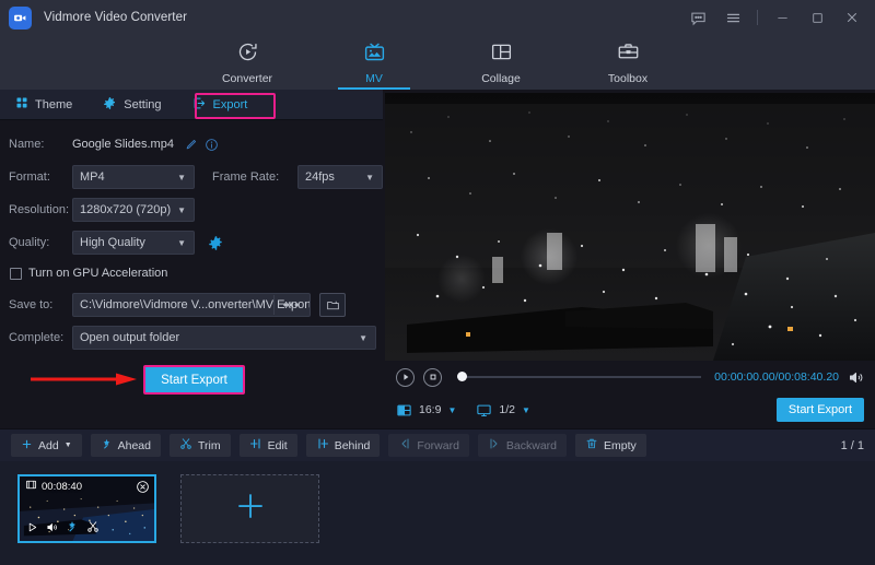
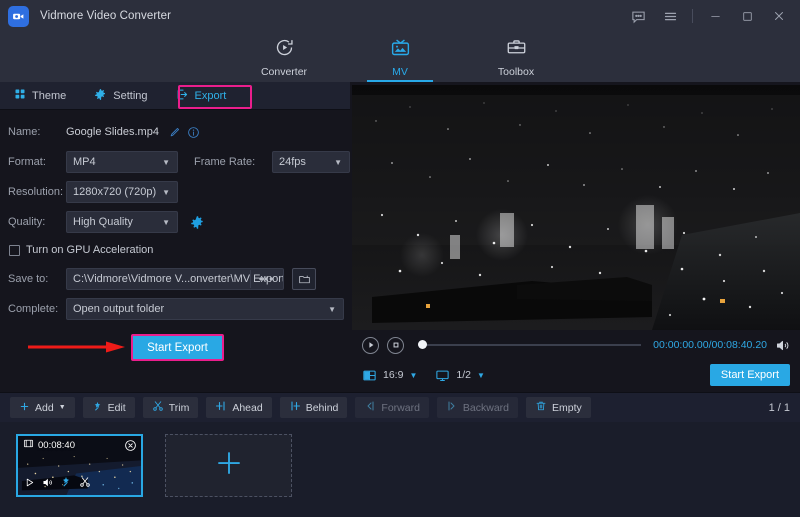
  Vidmore Video Converter
  Converter
  MV
- Collage
  Toolbox
  Theme
  Setting
  Export
  Name:
  Google Slides.mp4
  Format:
  MP4
  ▼
  Frame Rate:
  24fps
  ▼
  Resolution:
  1280x720 (720p)
  ▼
  Quality:
  High Quality
  ▼
  Turn on GPU Acceleration
  Save to:
  C:\Vidmore\Vidmore V...onverter\MV Expor
  •••
  Complete:
  Open output folder
  ▼
  Start Export
  00:00:00.00/00:08:40.20
  16:9
  ▼
  1/2
  ▼
  Start Export
  Add
- Ahead
+ Edit
  Trim
- Edit
+ Ahead
  Behind
  Forward
  Backward
  Empty
  1 / 1
  00:08:40
